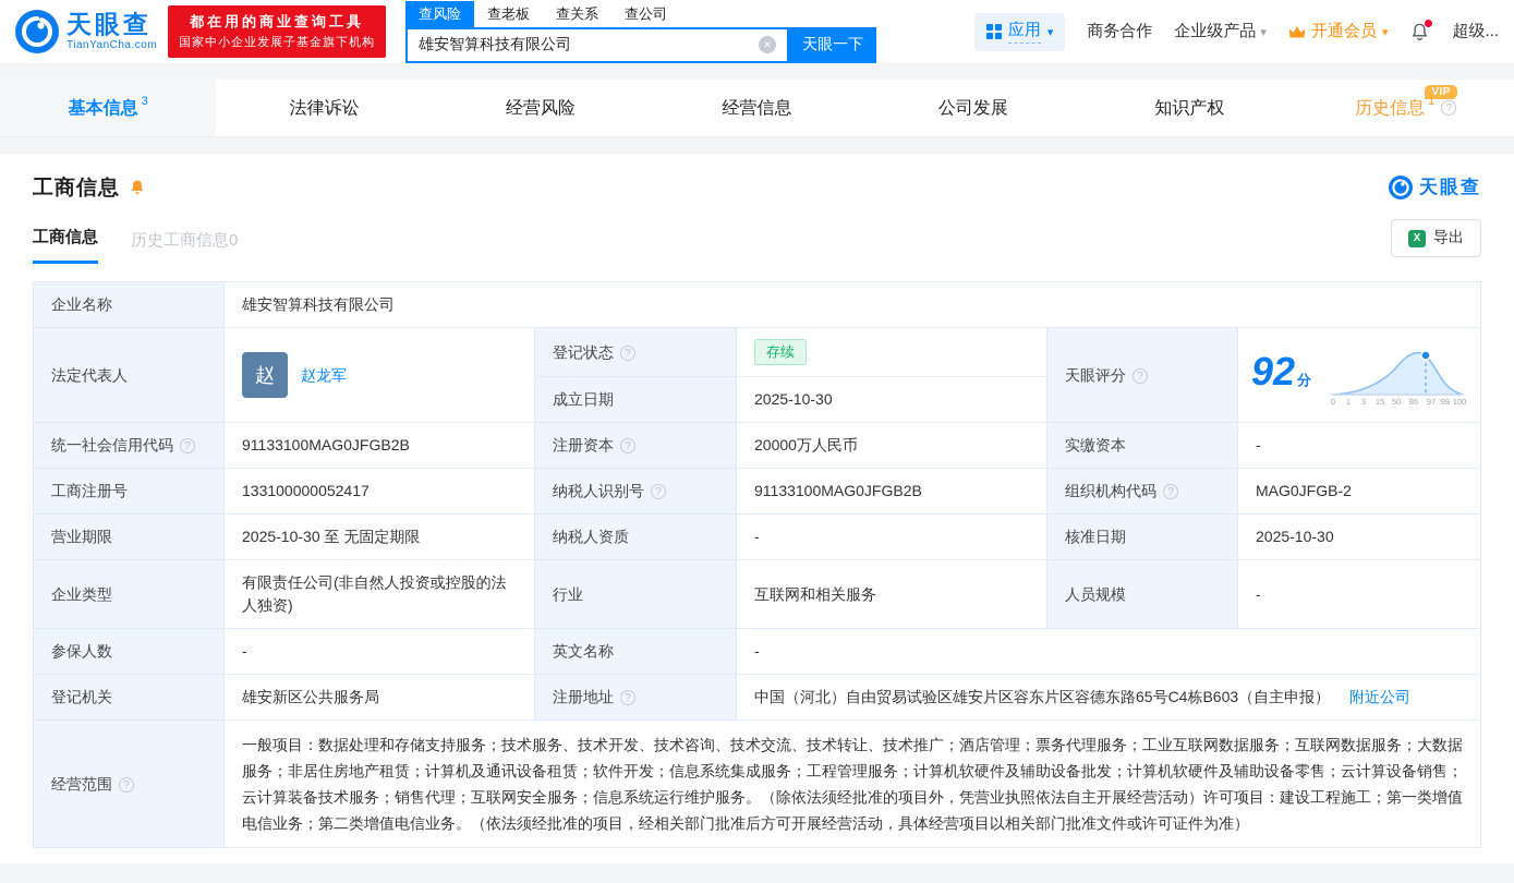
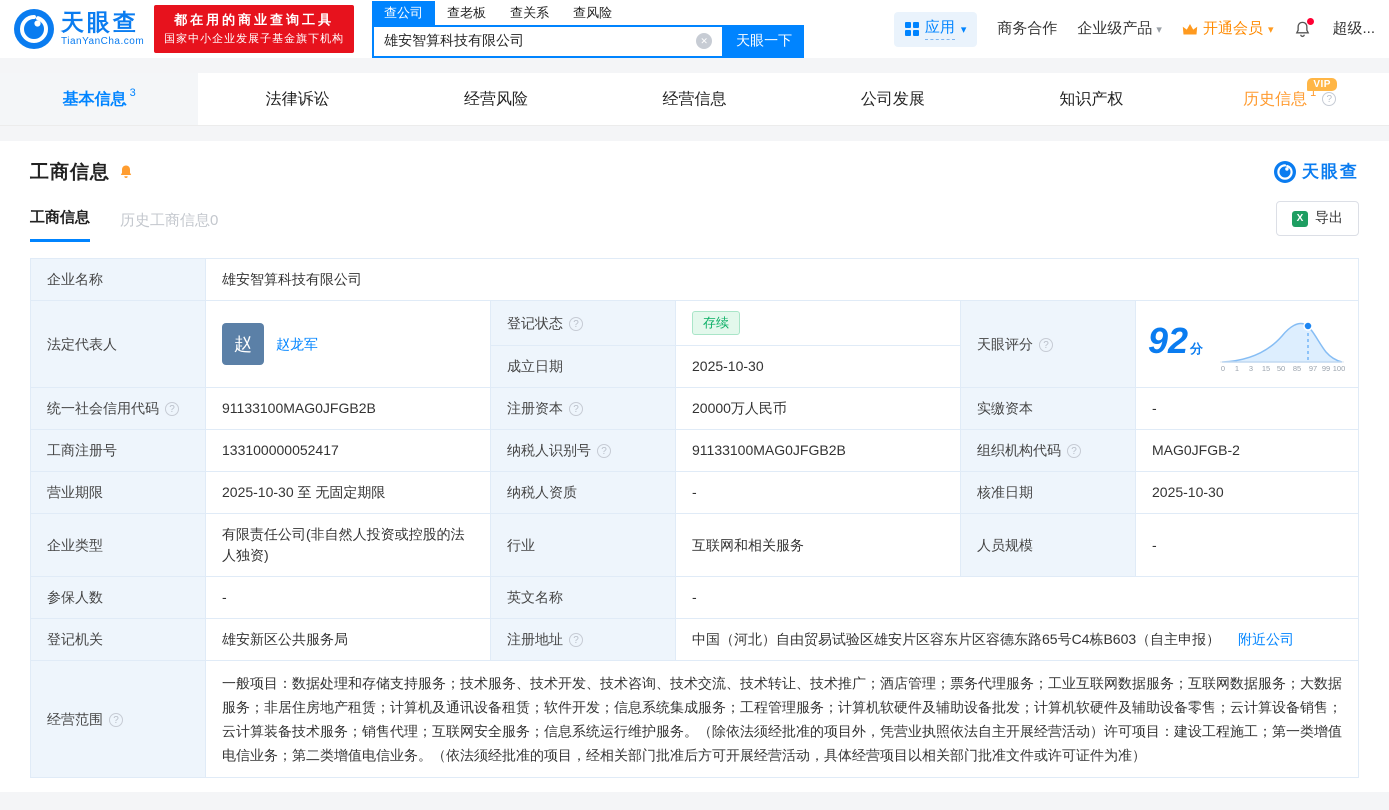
  天眼查
  TianYanCha.com
  都在用的商业查询工具
  国家中小企业发展子基金旗下机构
- 查风险
+ 查公司
  查老板
  查关系
- 查公司
+ 查风险
  雄安智算科技有限公司
  ✕
  天眼一下
  应用
  ▾
  商务合作
  企业级产品
  ▾
  开通会员
  ▾
  超级...
  基本信息
  3
  法律诉讼
  经营风险
  经营信息
  公司发展
  知识产权
  历史信息
  1
  ?
  VIP
  工商信息
  天眼查
  工商信息
  历史工商信息0
  X
  导出
  企业名称	雄安智算科技有限公司
  法定代表人	赵 赵龙军	登记状态 ?	存续	天眼评分 ?	92 分 0 1 3 15 50 85 97 99 100
  成立日期	2025-10-30
  统一社会信用代码 ?	91133100MAG0JFGB2B	注册资本 ?	20000万人民币	实缴资本	-
  工商注册号	133100000052417	纳税人识别号 ?	91133100MAG0JFGB2B	组织机构代码 ?	MAG0JFGB-2
  营业期限	2025-10-30 至 无固定期限	纳税人资质	-	核准日期	2025-10-30
  企业类型	有限责任公司(非自然人投资或控股的法人独资)	行业	互联网和相关服务	人员规模	-
  参保人数	-	英文名称	-
  登记机关	雄安新区公共服务局	注册地址 ?	中国（河北）自由贸易试验区雄安片区容东片区容德东路65号C4栋B603（自主申报） 附近公司
  经营范围 ?	一般项目：数据处理和存储支持服务；技术服务、技术开发、技术咨询、技术交流、技术转让、技术推广；酒店管理；票务代理服务；工业互联网数据服务；互联网数据服务；大数据服务；非居住房地产租赁；计算机及通讯设备租赁；软件开发；信息系统集成服务；工程管理服务；计算机软硬件及辅助设备批发；计算机软硬件及辅助设备零售；云计算设备销售；云计算装备技术服务；销售代理；互联网安全服务；信息系统运行维护服务。（除依法须经批准的项目外，凭营业执照依法自主开展经营活动）许可项目：建设工程施工；第一类增值电信业务；第二类增值电信业务。（依法须经批准的项目，经相关部门批准后方可开展经营活动，具体经营项目以相关部门批准文件或许可证件为准）
